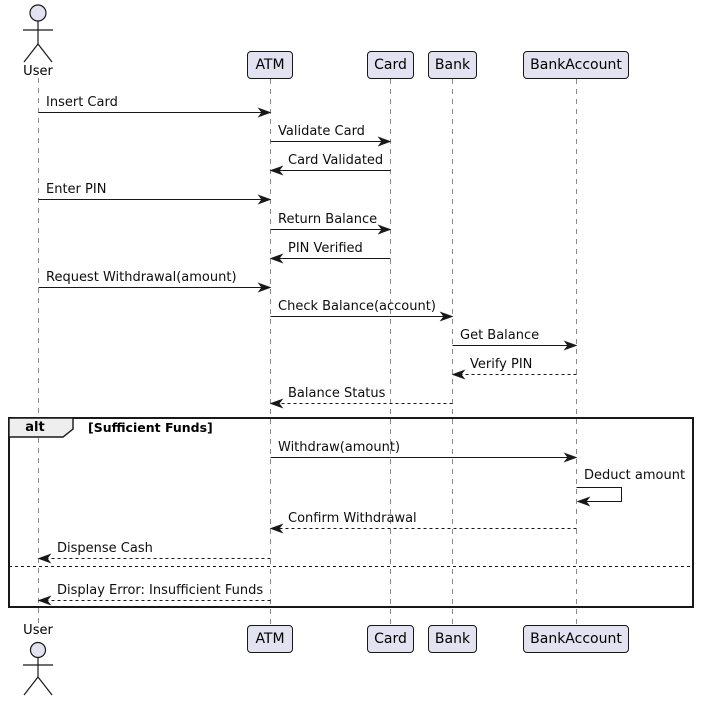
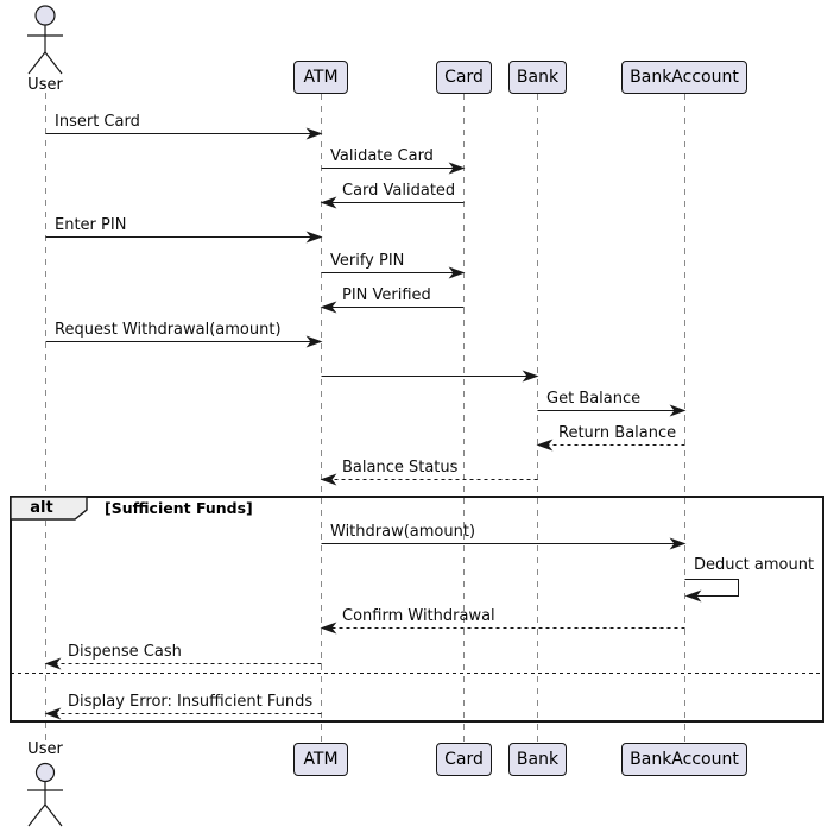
  ATM
  Card
  Bank
  BankAccount
  ATM
  Card
  Bank
  BankAccount
  User
  User
  Insert Card
  Validate Card
  Card Validated
  Enter PIN
- Return Balance
+ Verify PIN
  PIN Verified
  Request Withdrawal(amount)
- Check Balance(account)
  Get Balance
- Verify PIN
+ Return Balance
  Balance Status
  Withdraw(amount)
  Deduct amount
  Confirm Withdrawal
  Dispense Cash
  Display Error: Insufficient Funds
  alt
  [Sufficient Funds]
